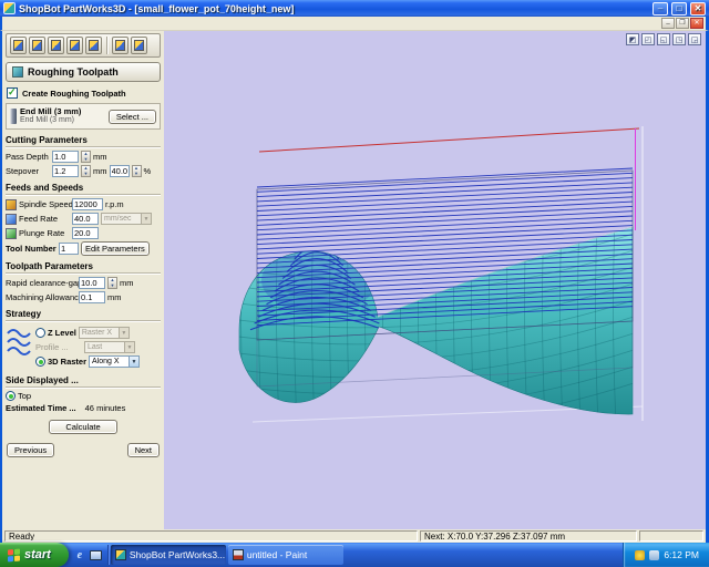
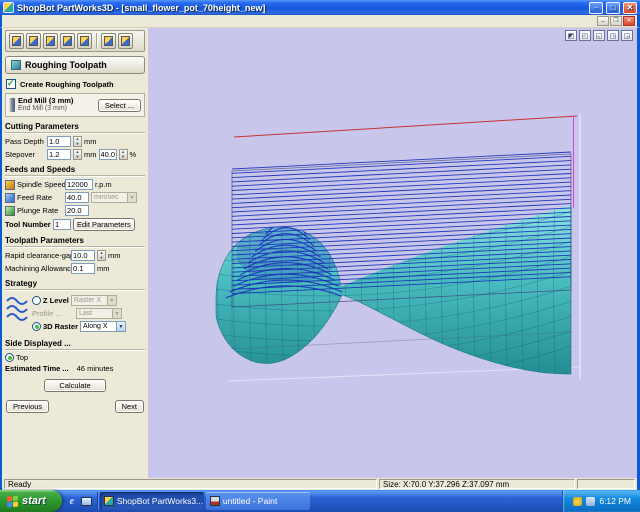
  ShopBot PartWorks3D - [small_flower_pot_70height_new]
  Roughing Toolpath
  Create Roughing Toolpath
  End Mill (3 mm)
  Select ...
  Cutting Parameters
  Pass Depth
  1.0
  mm
  Stepover
  1.2
  mm
  40.0
  %
  Feeds and Speeds
  Spindle Speed
  12000
  r.p.m
  Feed Rate
  40.0
  Plunge Rate
  20.0
  Tool Number
  1
  Edit Parameters
  Toolpath Parameters
  Rapid clearance-ga
  10.0
  mm
  Machining Allowanc
  0.1
  mm
  Strategy
  Z Level
  Profile ...
  3D Raster
  Side Displayed ...
  Top
  Estimated Time ...
  46 minutes
  Calculate
  Previous
  Next
  Ready
- Next: X:70.0 Y:37.296 Z:37.097 mm
+ Size: X:70.0 Y:37.296 Z:37.097 mm
  start
  e
  ShopBot PartWorks3...
  untitled - Paint
  6:12 PM
